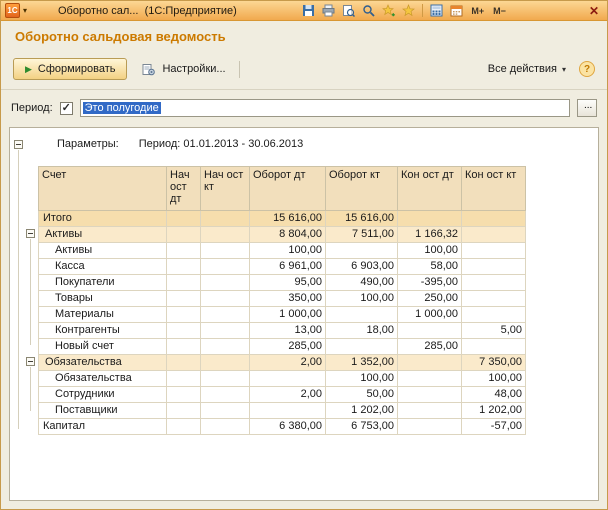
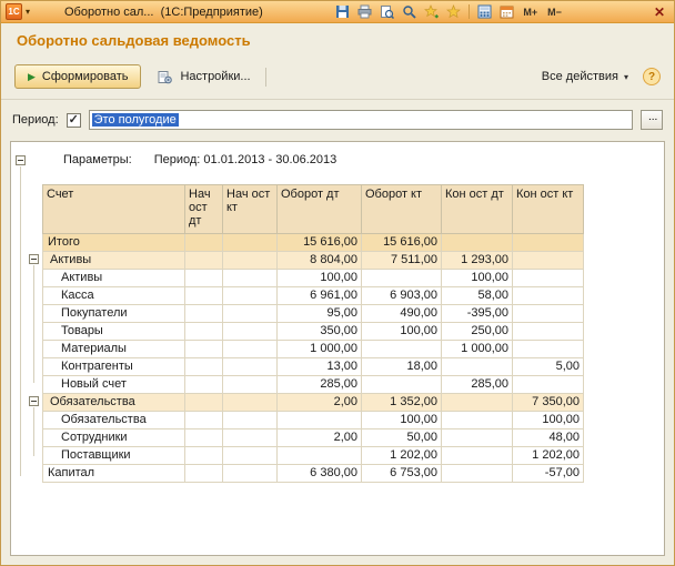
  1С
  Оборотно сал... (1С:Предприятие)
  M+
  M−
  ✕
  Оборотно сальдовая ведомость
  Сформировать
  Настройки...
  Все действия
  ?
  Период:
  Это полугодие
  ...
  Параметры:
  Период: 01.01.2013 - 30.06.2013
  Счет	Нач ост дт	Нач ост кт	Оборот дт	Оборот кт	Кон ост дт	Кон ост кт
  Итого			15 616,00	15 616,00
- Активы			8 804,00	7 511,00	1 166,32
+ Активы			8 804,00	7 511,00	1 293,00
  Активы			100,00		100,00
  Касса			6 961,00	6 903,00	58,00
  Покупатели			95,00	490,00	-395,00
  Товары			350,00	100,00	250,00
  Материалы			1 000,00		1 000,00
  Контрагенты			13,00	18,00		5,00
  Новый счет			285,00		285,00
  Обязательства			2,00	1 352,00		7 350,00
  Обязательства				100,00		100,00
  Сотрудники			2,00	50,00		48,00
  Поставщики				1 202,00		1 202,00
  Капитал			6 380,00	6 753,00		-57,00
